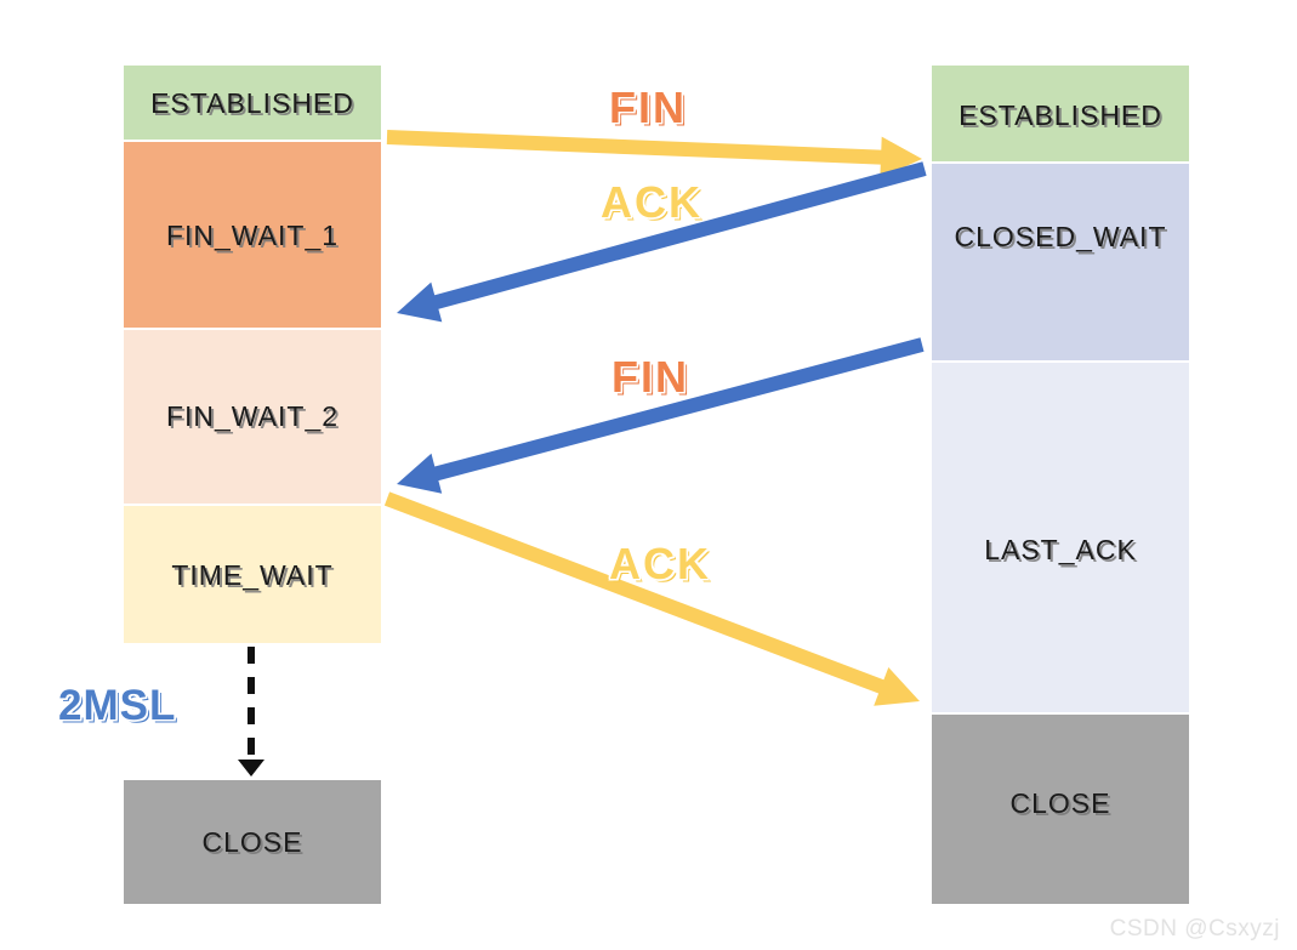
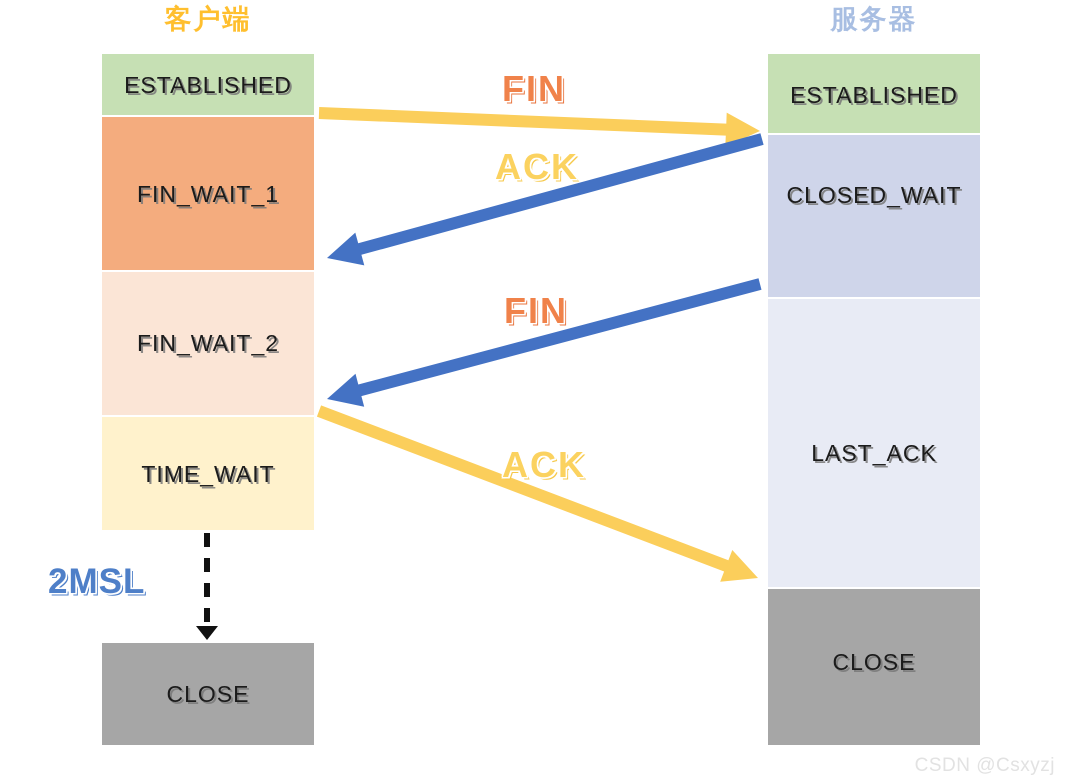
+ 客户端
+ 服务器
  ESTABLISHED
  FIN_WAIT_1
  FIN_WAIT_2
  TIME_WAIT
  CLOSE
  ESTABLISHED
  CLOSED_WAIT
  LAST_ACK
  CLOSE
  FIN
  ACK
  FIN
  ACK
  2MSL
  CSDN @Csxyzj
